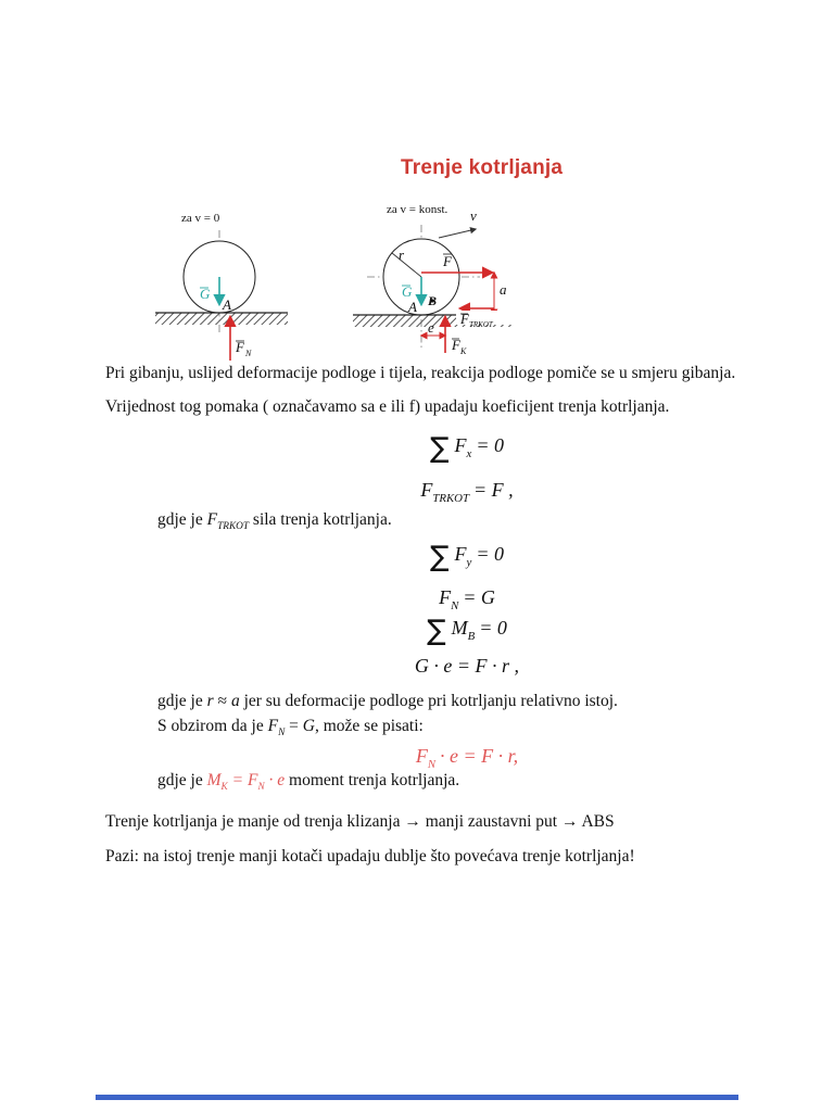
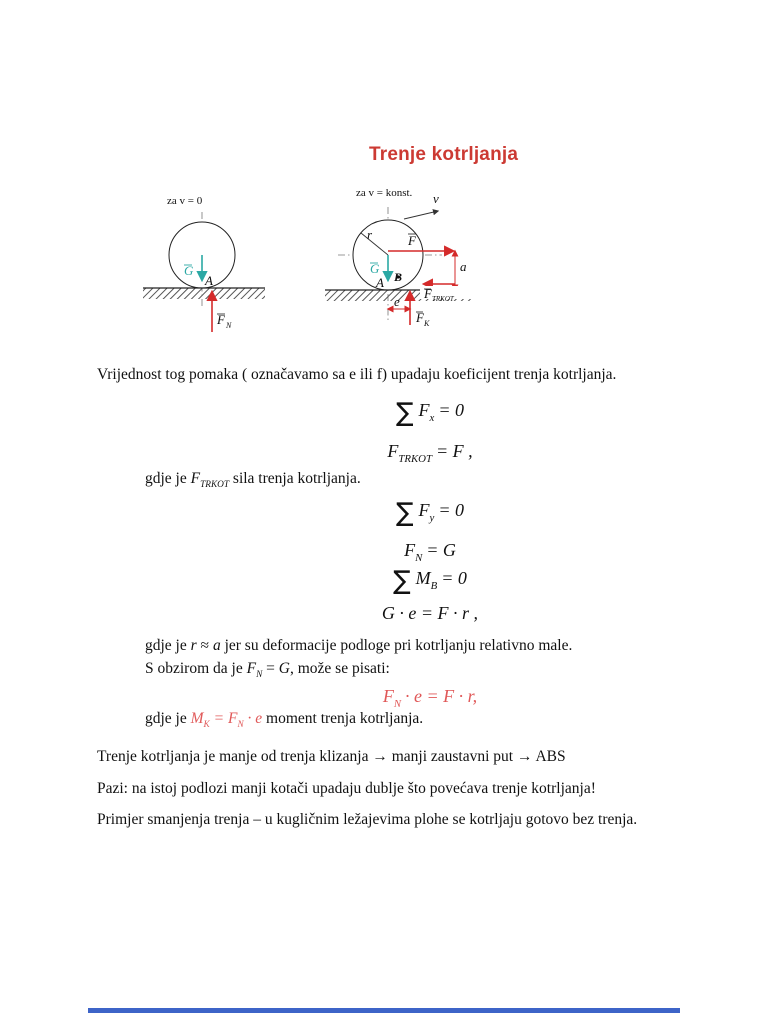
  Trenje kotrljanja
  za v = 0
  G
  A
  F
  N
  za v = konst.
  v
  r
  F
  G
  B
  A
  a
  F
  TRKOT
  e
  F
  K
- Pri gibanju, uslijed deformacije podloge i tijela, reakcija podloge pomiče se u smjeru gibanja.
  Vrijednost tog pomaka ( označavamo sa e ili f) upadaju koeficijent trenja kotrljanja.
  ∑ Fx= 0
  FTRKOT= F ,
  gdje je FTRKOT sila trenja kotrljanja.
  ∑ Fy= 0
  FN= G
  ∑ MB= 0
  G · e = F · r ,
- gdje je r ≈ a jer su deformacije podloge pri kotrljanju relativno istoj.
+ gdje je r ≈ a jer su deformacije podloge pri kotrljanju relativno male.
  S obzirom da je FN = G, može se pisati:
  FN· e = F · r,
  gdje je MK = FN · e moment trenja kotrljanja.
  Trenje kotrljanja je manje od trenja klizanja → manji zaustavni put → ABS
- Pazi: na istoj trenje manji kotači upadaju dublje što povećava trenje kotrljanja!
+ Pazi: na istoj podlozi manji kotači upadaju dublje što povećava trenje kotrljanja!
+ Primjer smanjenja trenja – u kugličnim ležajevima plohe se kotrljaju gotovo bez trenja.
